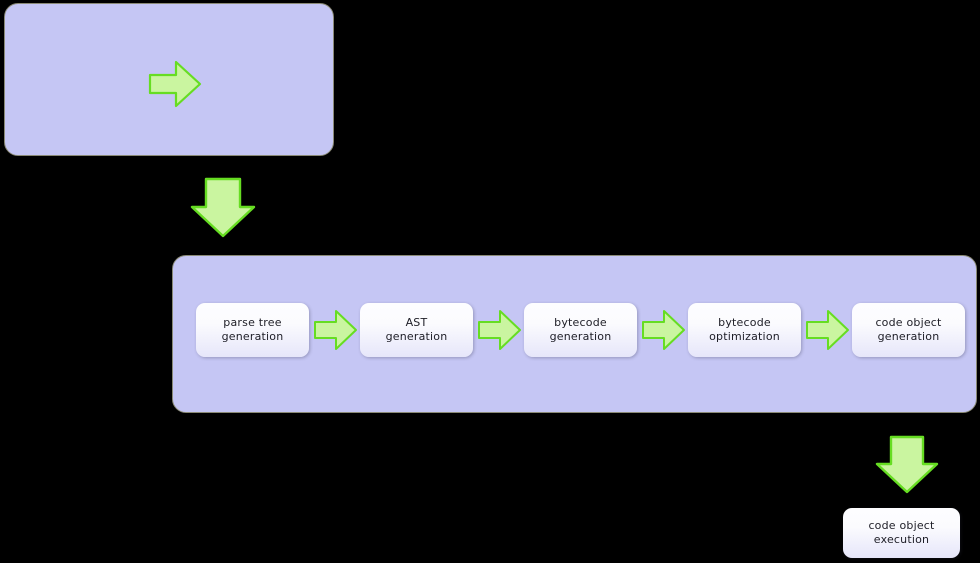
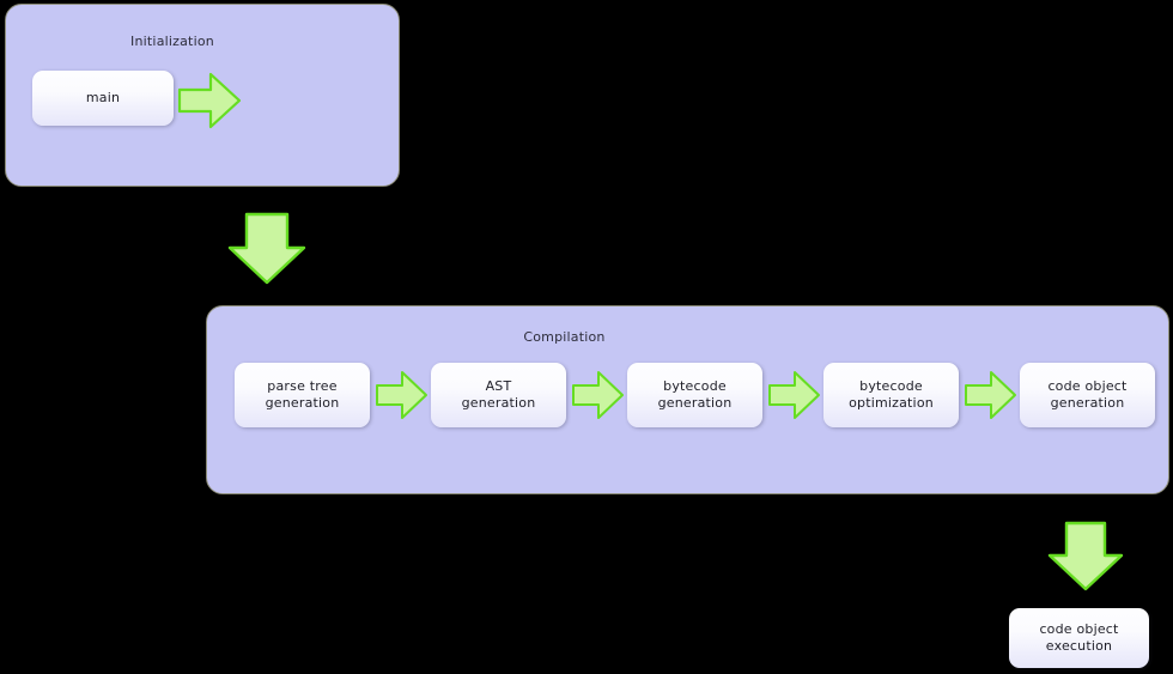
+ Initialization
+ main
+ Compilation
  parse tree
  generation
  AST
  generation
  bytecode
  generation
  bytecode
  optimization
  code object
  generation
  code object
  execution
